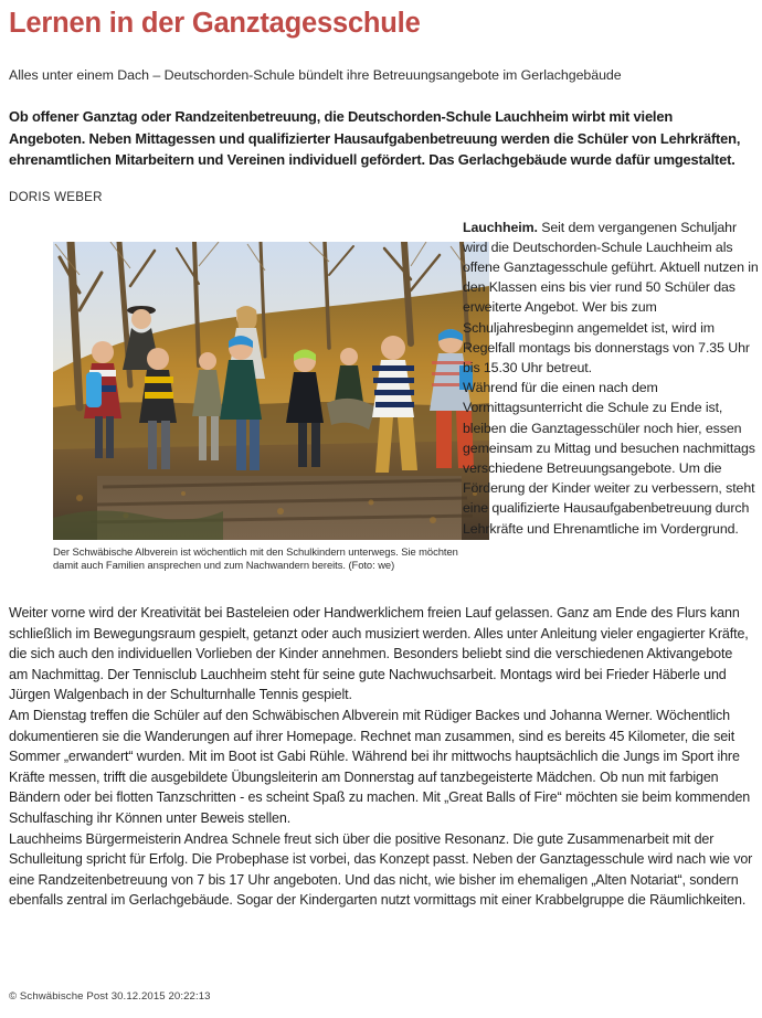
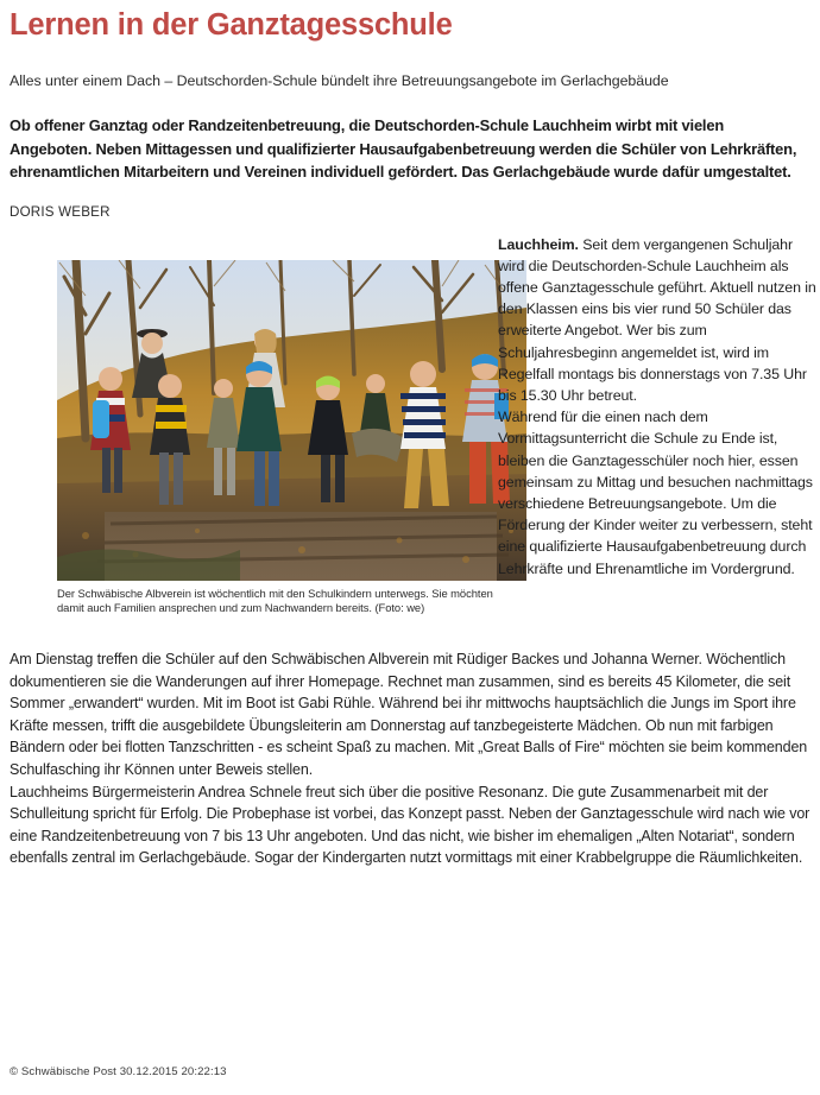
  Lernen in der Ganztagesschule
  Alles unter einem Dach – Deutschorden-Schule bündelt ihre Betreuungsangebote im Gerlachgebäude
  Ob offener Ganztag oder Randzeitenbetreuung, die Deutschorden-Schule Lauchheim wirbt mit vielen Angeboten. Neben Mittagessen und qualifizierter Hausaufgabenbetreuung werden die Schüler von Lehrkräften, ehrenamtlichen Mitarbeitern und Vereinen individuell gefördert. Das Gerlachgebäude wurde dafür umgestaltet.
  DORIS WEBER
  Der Schwäbische Albverein ist wöchentlich mit den Schulkindern unterwegs. Sie möchten damit auch Familien ansprechen und zum Nachwandern bereits. (Foto: we)
  Lauchheim. Seit dem vergangenen Schuljahr wird die Deutschorden-Schule Lauchheim als offene Ganztagesschule geführt. Aktuell nutzen in den Klassen eins bis vier rund 50 Schüler das erweiterte Angebot. Wer bis zum Schuljahresbeginn angemeldet ist, wird im Regelfall montags bis donnerstags von 7.35 Uhr bis 15.30 Uhr betreut.
  Während für die einen nach dem Vormittagsunterricht die Schule zu Ende ist, bleiben die Ganztagesschüler noch hier, essen gemeinsam zu Mittag und besuchen nachmittags verschiedene Betreuungsangebote. Um die Förderung der Kinder weiter zu verbessern, steht eine qualifizierte Hausaufgabenbetreuung durch Lehrkräfte und Ehrenamtliche im Vordergrund.
- Weiter vorne wird der Kreativität bei Basteleien oder Handwerklichem freien Lauf gelassen. Ganz am Ende des Flurs kann schließlich im Bewegungsraum gespielt, getanzt oder auch musiziert werden. Alles unter Anleitung vieler engagierter Kräfte, die sich auch den individuellen Vorlieben der Kinder annehmen. Besonders beliebt sind die verschiedenen Aktivangebote am Nachmittag. Der Tennisclub Lauchheim steht für seine gute Nachwuchsarbeit. Montags wird bei Frieder Häberle und Jürgen Walgenbach in der Schulturnhalle Tennis gespielt.
  Am Dienstag treffen die Schüler auf den Schwäbischen Albverein mit Rüdiger Backes und Johanna Werner. Wöchentlich dokumentieren sie die Wanderungen auf ihrer Homepage. Rechnet man zusammen, sind es bereits 45 Kilometer, die seit Sommer „erwandert“ wurden. Mit im Boot ist Gabi Rühle. Während bei ihr mittwochs hauptsächlich die Jungs im Sport ihre Kräfte messen, trifft die ausgebildete Übungsleiterin am Donnerstag auf tanzbegeisterte Mädchen. Ob nun mit farbigen Bändern oder bei flotten Tanzschritten - es scheint Spaß zu machen. Mit „Great Balls of Fire“ möchten sie beim kommenden Schulfasching ihr Können unter Beweis stellen.
- Lauchheims Bürgermeisterin Andrea Schnele freut sich über die positive Resonanz. Die gute Zusammenarbeit mit der Schulleitung spricht für Erfolg. Die Probephase ist vorbei, das Konzept passt. Neben der Ganztagesschule wird nach wie vor eine Randzeitenbetreuung von 7 bis 17 Uhr angeboten. Und das nicht, wie bisher im ehemaligen „Alten Notariat“, sondern ebenfalls zentral im Gerlachgebäude. Sogar der Kindergarten nutzt vormittags mit einer Krabbelgruppe die Räumlichkeiten.
+ Lauchheims Bürgermeisterin Andrea Schnele freut sich über die positive Resonanz. Die gute Zusammenarbeit mit der Schulleitung spricht für Erfolg. Die Probephase ist vorbei, das Konzept passt. Neben der Ganztagesschule wird nach wie vor eine Randzeitenbetreuung von 7 bis 13 Uhr angeboten. Und das nicht, wie bisher im ehemaligen „Alten Notariat“, sondern ebenfalls zentral im Gerlachgebäude. Sogar der Kindergarten nutzt vormittags mit einer Krabbelgruppe die Räumlichkeiten.
  © Schwäbische Post 30.12.2015 20:22:13
